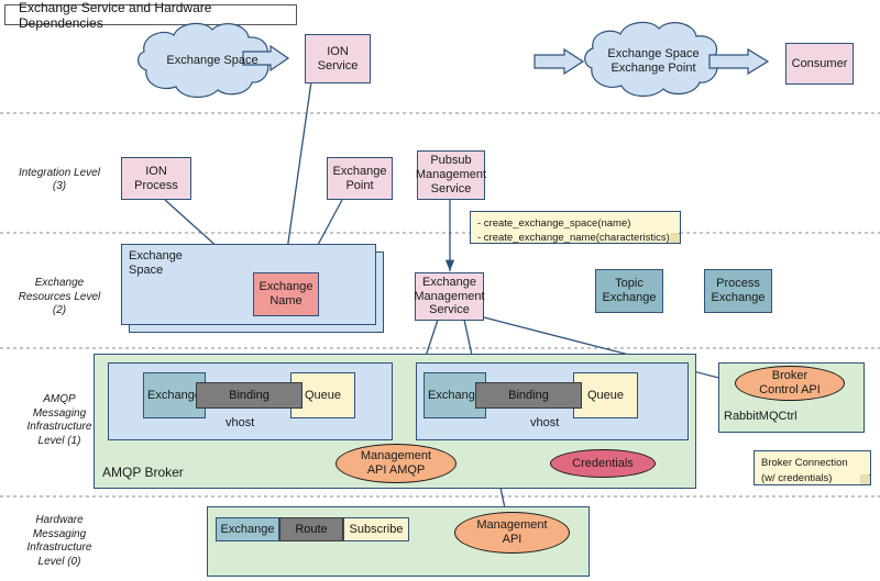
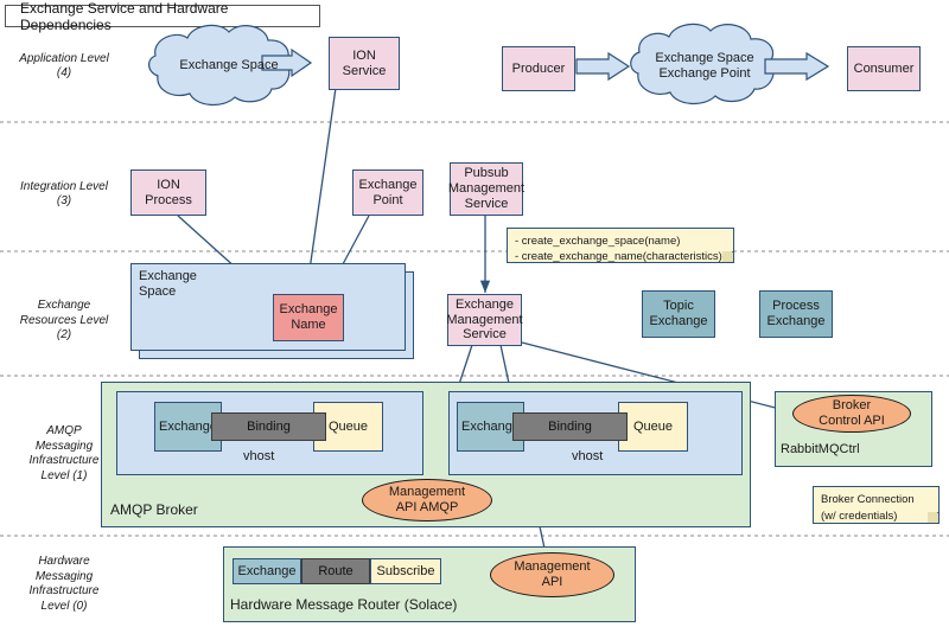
  Exchange Service and Hardware Dependencies
+ Application Level
+ (4)
  Integration Level
  (3)
  Exchange
  Resources Level
  (2)
  AMQP
  Messaging
  Infrastructure
  Level (1)
  Hardware
  Messaging
  Infrastructure
  Level (0)
  Exchange Space
  ION
  Service
+ Producer
  Exchange Space
  Exchange Point
  Consumer
  ION
  Process
  Exchange
  Point
  Pubsub
  Management
  Service
  - create_exchange_space(name)
  - create_exchange_name(characteristics)
  Exchange
  Space
  Exchange
  Name
  Exchange
  Management
  Service
  Topic
  Exchange
  Process
  Exchange
  AMQP Broker
  vhost
  Exchang
  Queue
  Binding
  vhost
  Exchang
  Queue
  Binding
  Management
  API AMQP
- Credentials
  RabbitMQCtrl
  Broker
  Control API
  Broker Connection
  (w/ credentials)
+ Hardware Message Router (Solace)
  Exchange
  Route
  Subscribe
  Management
  API
